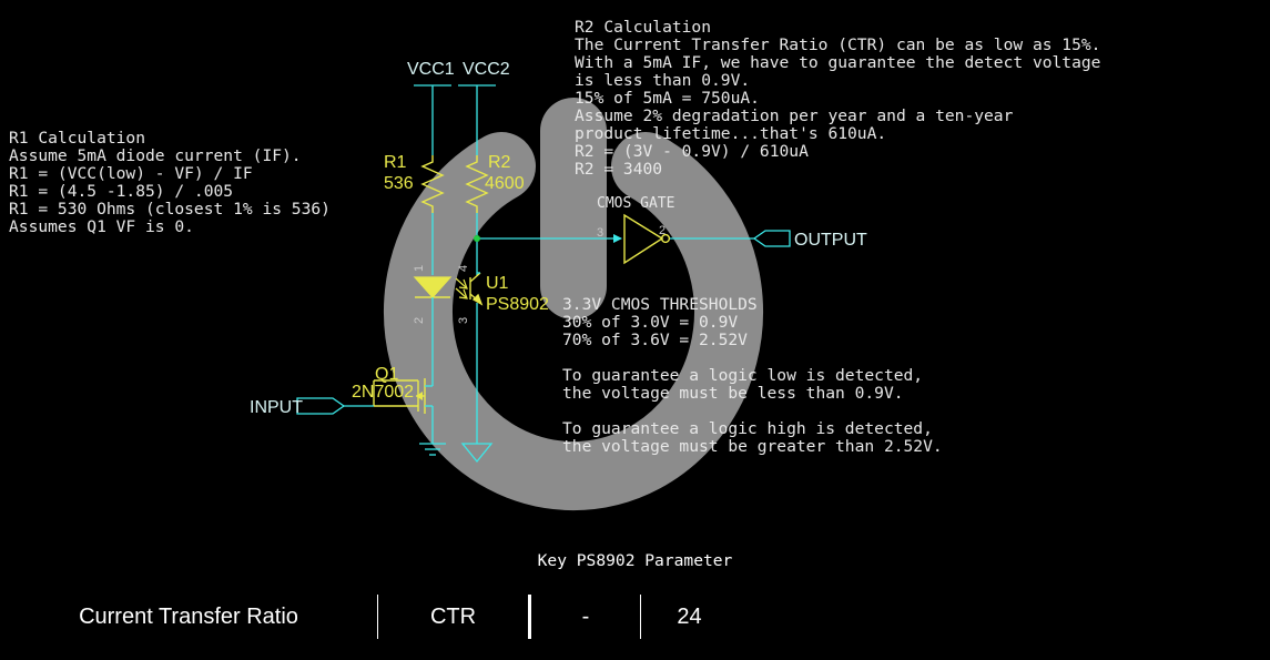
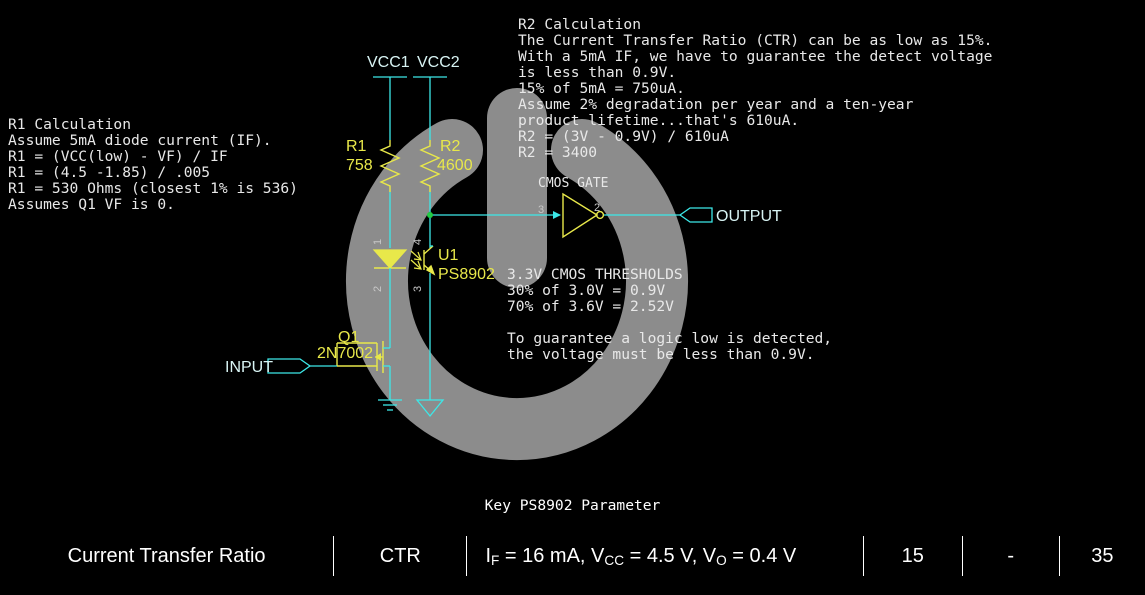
  INPUT
  OUTPUT
  VCC1
  VCC2
  R1
- 536
+ 758
  R2
  4600
  U1
  PS8902
  Q1
  2N7002
  CMOS GATE
  3
  2
  R1 Calculation
  Assume 5mA diode current (IF).
  R1 = (VCC(low) - VF) / IF
  R1 = (4.5 -1.85) / .005
  R1 = 530 Ohms (closest 1% is 536)
  Assumes Q1 VF is 0.
  R2 Calculation
  The Current Transfer Ratio (CTR) can be as low as 15%.
  With a 5mA IF, we have to guarantee the detect voltage
  is less than 0.9V.
  15% of 5mA = 750uA.
  Assume 2% degradation per year and a ten-year
  product lifetime...that's 610uA.
  R2 = (3V - 0.9V) / 610uA
  R2 = 3400
  3.3V CMOS THRESHOLDS
  30% of 3.0V = 0.9V
  70% of 3.6V = 2.52V
  To guarantee a logic low is detected,
  the voltage must be less than 0.9V.
- To guarantee a logic high is detected,
- the voltage must be greater than 2.52V.
  Key PS8902 Parameter
  Current Transfer Ratio
  CTR
+ IF = 16 mA, VCC = 4.5 V, VO = 0.4 V
+ 15
  -
- 24
+ 35
